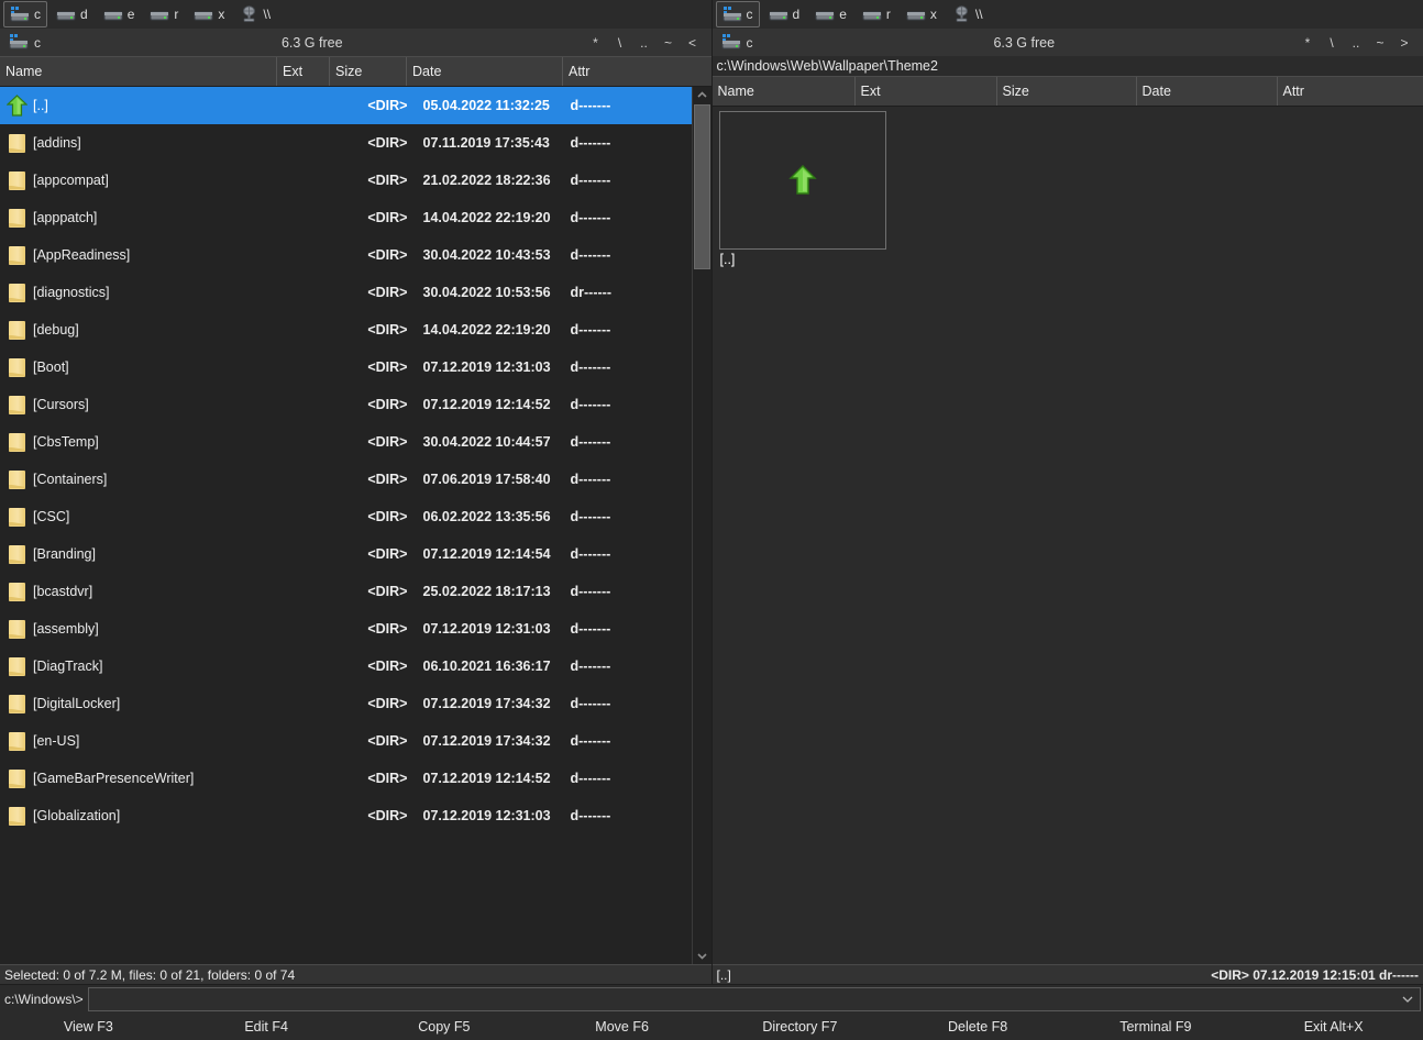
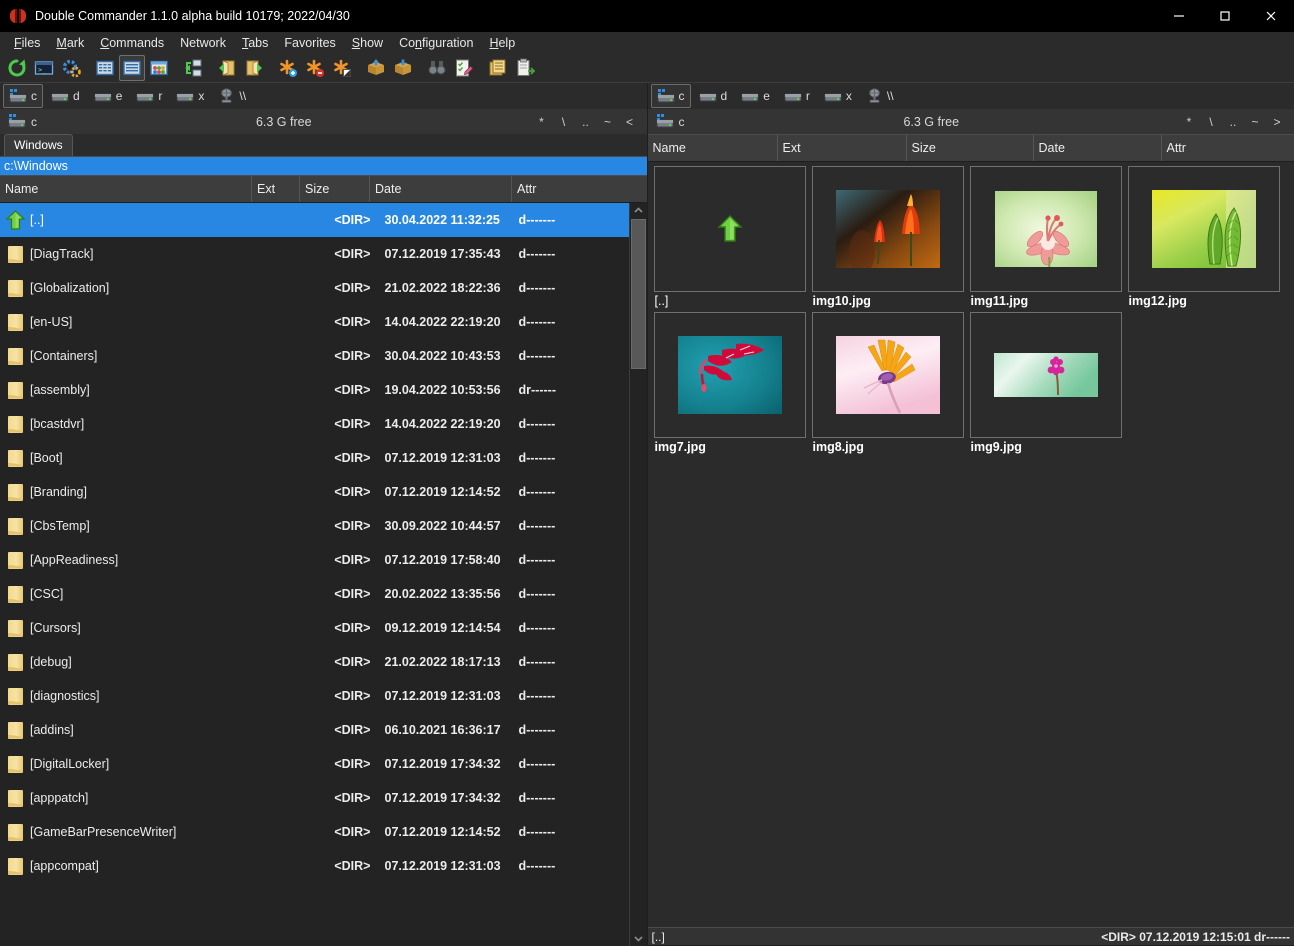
+ Double Commander 1.1.0 alpha build 10179; 2022/04/30
+ Files
+ Mark
+ Commands
+ Network
+ Tabs
+ Favorites
+ Show
+ Configuration
+ Help
+ >_
  c
  d
  e
  r
  x
  \\
  c
  d
  e
  r
  x
  \\
  c
  6.3 G free
  *
  \
  ..
  ~
  <
+ Windows
+ c:\Windows
  Name
  Ext
  Size
  Date
  Attr
  [..]
  <DIR>
- 05.04.2022 11:32:25
+ 30.04.2022 11:32:25
  d-------
- [addins]
+ [DiagTrack]
  <DIR>
- 07.11.2019 17:35:43
+ 07.12.2019 17:35:43
  d-------
- [appcompat]
+ [Globalization]
  <DIR>
  21.02.2022 18:22:36
  d-------
- [apppatch]
+ [en-US]
  <DIR>
  14.04.2022 22:19:20
  d-------
- [AppReadiness]
+ [Containers]
  <DIR>
  30.04.2022 10:43:53
  d-------
- [diagnostics]
+ [assembly]
  <DIR>
- 30.04.2022 10:53:56
+ 19.04.2022 10:53:56
  dr------
- [debug]
+ [bcastdvr]
  <DIR>
  14.04.2022 22:19:20
  d-------
  [Boot]
  <DIR>
  07.12.2019 12:31:03
  d-------
- [Cursors]
+ [Branding]
  <DIR>
  07.12.2019 12:14:52
  d-------
  [CbsTemp]
  <DIR>
- 30.04.2022 10:44:57
+ 30.09.2022 10:44:57
  d-------
- [Containers]
+ [AppReadiness]
  <DIR>
- 07.06.2019 17:58:40
+ 07.12.2019 17:58:40
  d-------
  [CSC]
  <DIR>
- 06.02.2022 13:35:56
+ 20.02.2022 13:35:56
  d-------
- [Branding]
+ [Cursors]
  <DIR>
- 07.12.2019 12:14:54
+ 09.12.2019 12:14:54
  d-------
- [bcastdvr]
+ [debug]
  <DIR>
- 25.02.2022 18:17:13
+ 21.02.2022 18:17:13
  d-------
- [assembly]
+ [diagnostics]
  <DIR>
  07.12.2019 12:31:03
  d-------
- [DiagTrack]
+ [addins]
  <DIR>
  06.10.2021 16:36:17
  d-------
  [DigitalLocker]
  <DIR>
  07.12.2019 17:34:32
  d-------
- [en-US]
+ [apppatch]
  <DIR>
  07.12.2019 17:34:32
  d-------
  [GameBarPresenceWriter]
  <DIR>
  07.12.2019 12:14:52
  d-------
- [Globalization]
+ [appcompat]
  <DIR>
  07.12.2019 12:31:03
  d-------
- Selected: 0 of 7.2 M, files: 0 of 21, folders: 0 of 74
  c
  6.3 G free
  *
  \
  ..
  ~
  >
- c:\Windows\Web\Wallpaper\Theme2
  Name
  Ext
  Size
  Date
  Attr
  [..]
+ img10.jpg
+ img11.jpg
+ img12.jpg
+ img7.jpg
+ img8.jpg
+ img9.jpg
  [..]
  <DIR> 07.12.2019 12:15:01 dr------
- c:\Windows\>
- View F3
- Edit F4
- Copy F5
- Move F6
- Directory F7
- Delete F8
- Terminal F9
- Exit Alt+X
